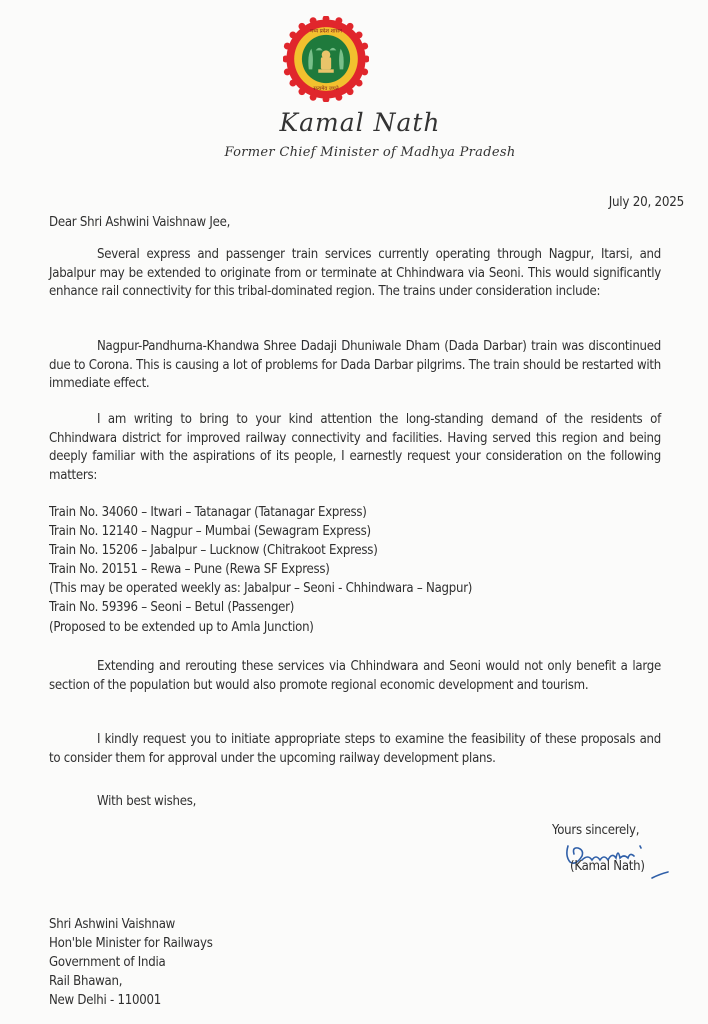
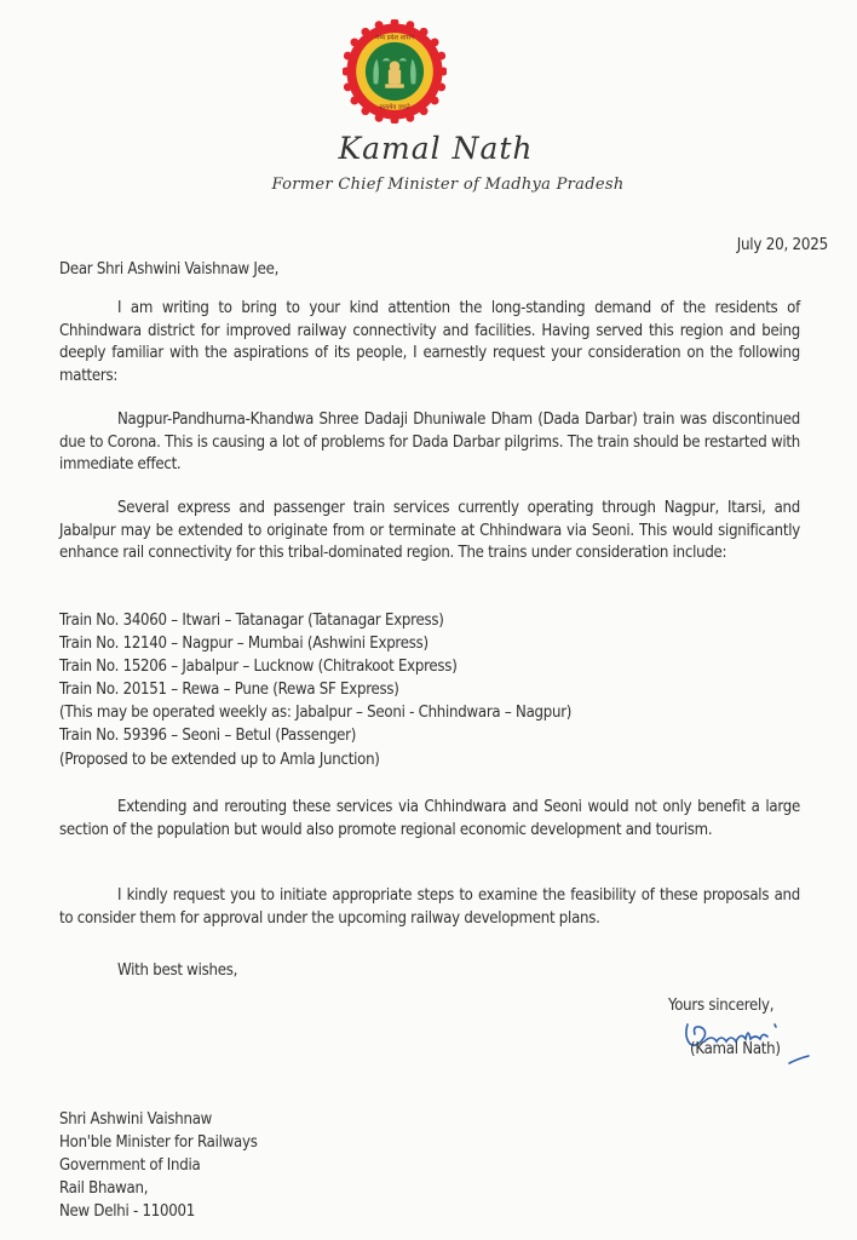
  Kamal Nath
  Former Chief Minister of Madhya Pradesh
  July 20, 2025
  Dear Shri Ashwini Vaishnaw Jee,
- Several express and passenger train services currently operating through Nagpur, Itarsi, and Jabalpur may be extended to originate from or terminate at Chhindwara via Seoni. This would significantly enhance rail connectivity for this tribal-dominated region. The trains under consideration include:
+ I am writing to bring to your kind attention the long-standing demand of the residents of Chhindwara district for improved railway connectivity and facilities. Having served this region and being deeply familiar with the aspirations of its people, I earnestly request your consideration on the following matters:
  Nagpur-Pandhurna-Khandwa Shree Dadaji Dhuniwale Dham (Dada Darbar) train was discontinued due to Corona. This is causing a lot of problems for Dada Darbar pilgrims. The train should be restarted with immediate effect.
- I am writing to bring to your kind attention the long-standing demand of the residents of Chhindwara district for improved railway connectivity and facilities. Having served this region and being deeply familiar with the aspirations of its people, I earnestly request your consideration on the following matters:
+ Several express and passenger train services currently operating through Nagpur, Itarsi, and Jabalpur may be extended to originate from or terminate at Chhindwara via Seoni. This would significantly enhance rail connectivity for this tribal-dominated region. The trains under consideration include:
  Train No. 34060 – Itwari – Tatanagar (Tatanagar Express)
- Train No. 12140 – Nagpur – Mumbai (Sewagram Express)
+ Train No. 12140 – Nagpur – Mumbai (Ashwini Express)
  Train No. 15206 – Jabalpur – Lucknow (Chitrakoot Express)
  Train No. 20151 – Rewa – Pune (Rewa SF Express)
  (This may be operated weekly as: Jabalpur – Seoni - Chhindwara – Nagpur)
  Train No. 59396 – Seoni – Betul (Passenger)
  (Proposed to be extended up to Amla Junction)
  Extending and rerouting these services via Chhindwara and Seoni would not only benefit a large section of the population but would also promote regional economic development and tourism.
  I kindly request you to initiate appropriate steps to examine the feasibility of these proposals and to consider them for approval under the upcoming railway development plans.
  With best wishes,
  Yours sincerely,
  (Kamal Nath)
  Shri Ashwini Vaishnaw
  Hon'ble Minister for Railways
  Government of India
  Rail Bhawan,
  New Delhi - 110001
